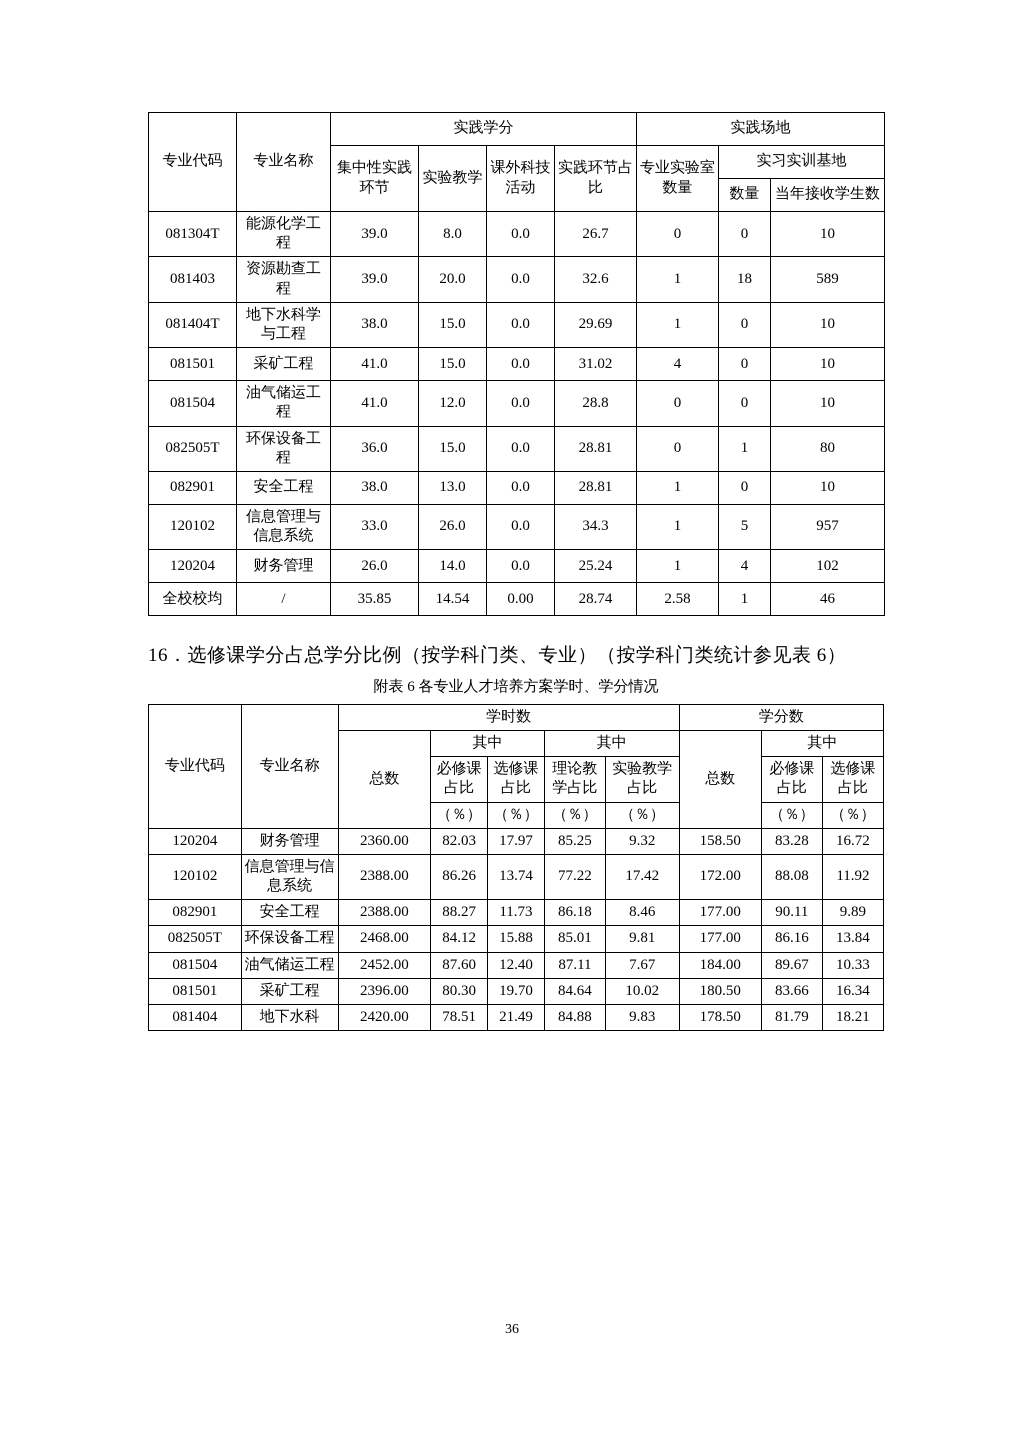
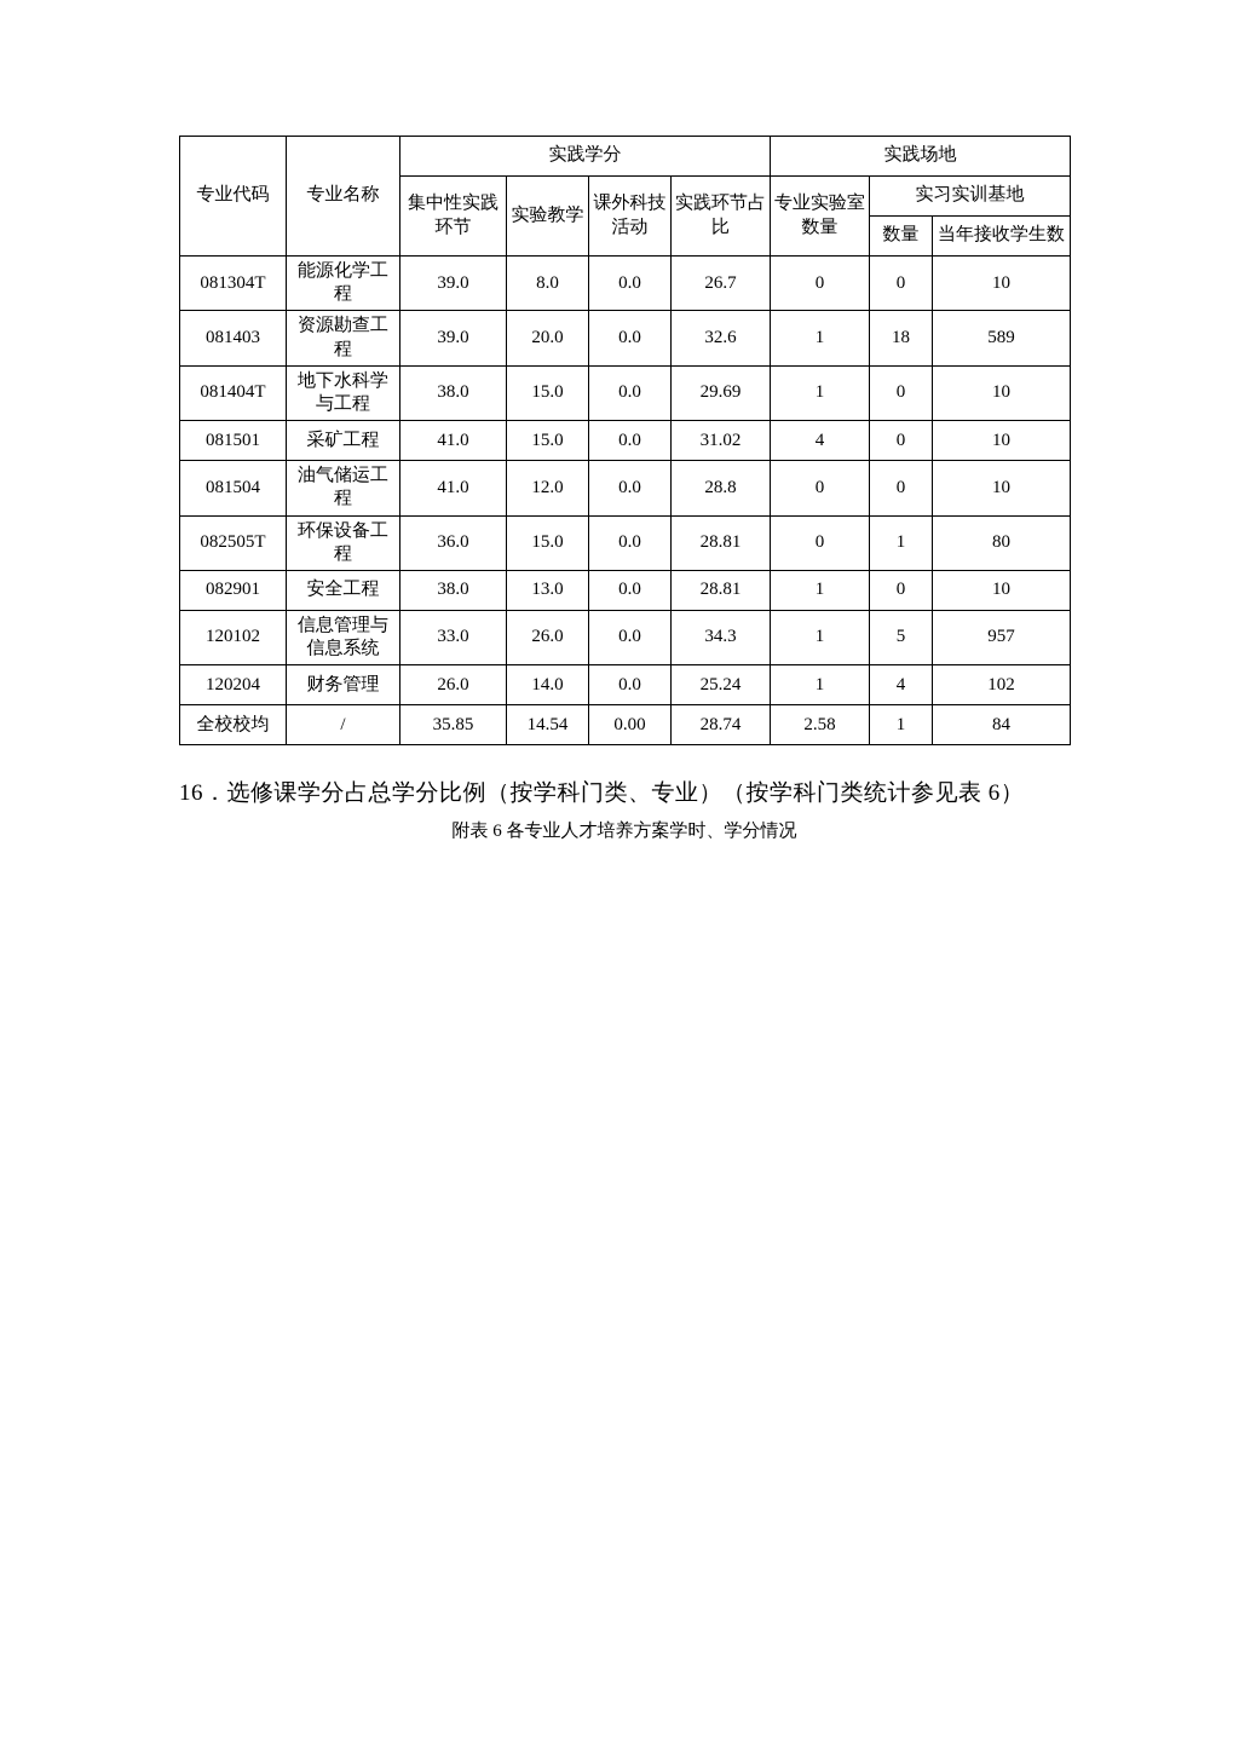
  专业代码	专业名称	实践学分	实践场地
  集中性实践环节	实验教学	课外科技活动	实践环节占比	专业实验室数量	实习实训基地
  数量	当年接收学生数
  081304T	能源化学工程	39.0	8.0	0.0	26.7	0	0	10
  081403	资源勘查工程	39.0	20.0	0.0	32.6	1	18	589
  081404T	地下水科学与工程	38.0	15.0	0.0	29.69	1	0	10
  081501	采矿工程	41.0	15.0	0.0	31.02	4	0	10
  081504	油气储运工程	41.0	12.0	0.0	28.8	0	0	10
  082505T	环保设备工程	36.0	15.0	0.0	28.81	0	1	80
  082901	安全工程	38.0	13.0	0.0	28.81	1	0	10
  120102	信息管理与信息系统	33.0	26.0	0.0	34.3	1	5	957
  120204	财务管理	26.0	14.0	0.0	25.24	1	4	102
- 全校校均	/	35.85	14.54	0.00	28.74	2.58	1	46
+ 全校校均	/	35.85	14.54	0.00	28.74	2.58	1	84
  16．选修课学分占总学分比例（按学科门类、专业）（按学科门类统计参见表 6）
  附表 6 各专业人才培养方案学时、学分情况
- 专业代码	专业名称	学时数	学分数
- 总数	其中	其中	总数	其中
- 必修课占比	选修课占比	理论教学占比	实验教学占比	必修课占比	选修课占比
- （％）	（％）	（％）	（％）	（％）	（％）
- 120204	财务管理	2360.00	82.03	17.97	85.25	9.32	158.50	83.28	16.72
- 120102	信息管理与信息系统	2388.00	86.26	13.74	77.22	17.42	172.00	88.08	11.92
- 082901	安全工程	2388.00	88.27	11.73	86.18	8.46	177.00	90.11	9.89
- 082505T	环保设备工程	2468.00	84.12	15.88	85.01	9.81	177.00	86.16	13.84
- 081504	油气储运工程	2452.00	87.60	12.40	87.11	7.67	184.00	89.67	10.33
- 081501	采矿工程	2396.00	80.30	19.70	84.64	10.02	180.50	83.66	16.34
- 081404	地下水科	2420.00	78.51	21.49	84.88	9.83	178.50	81.79	18.21
- 36
